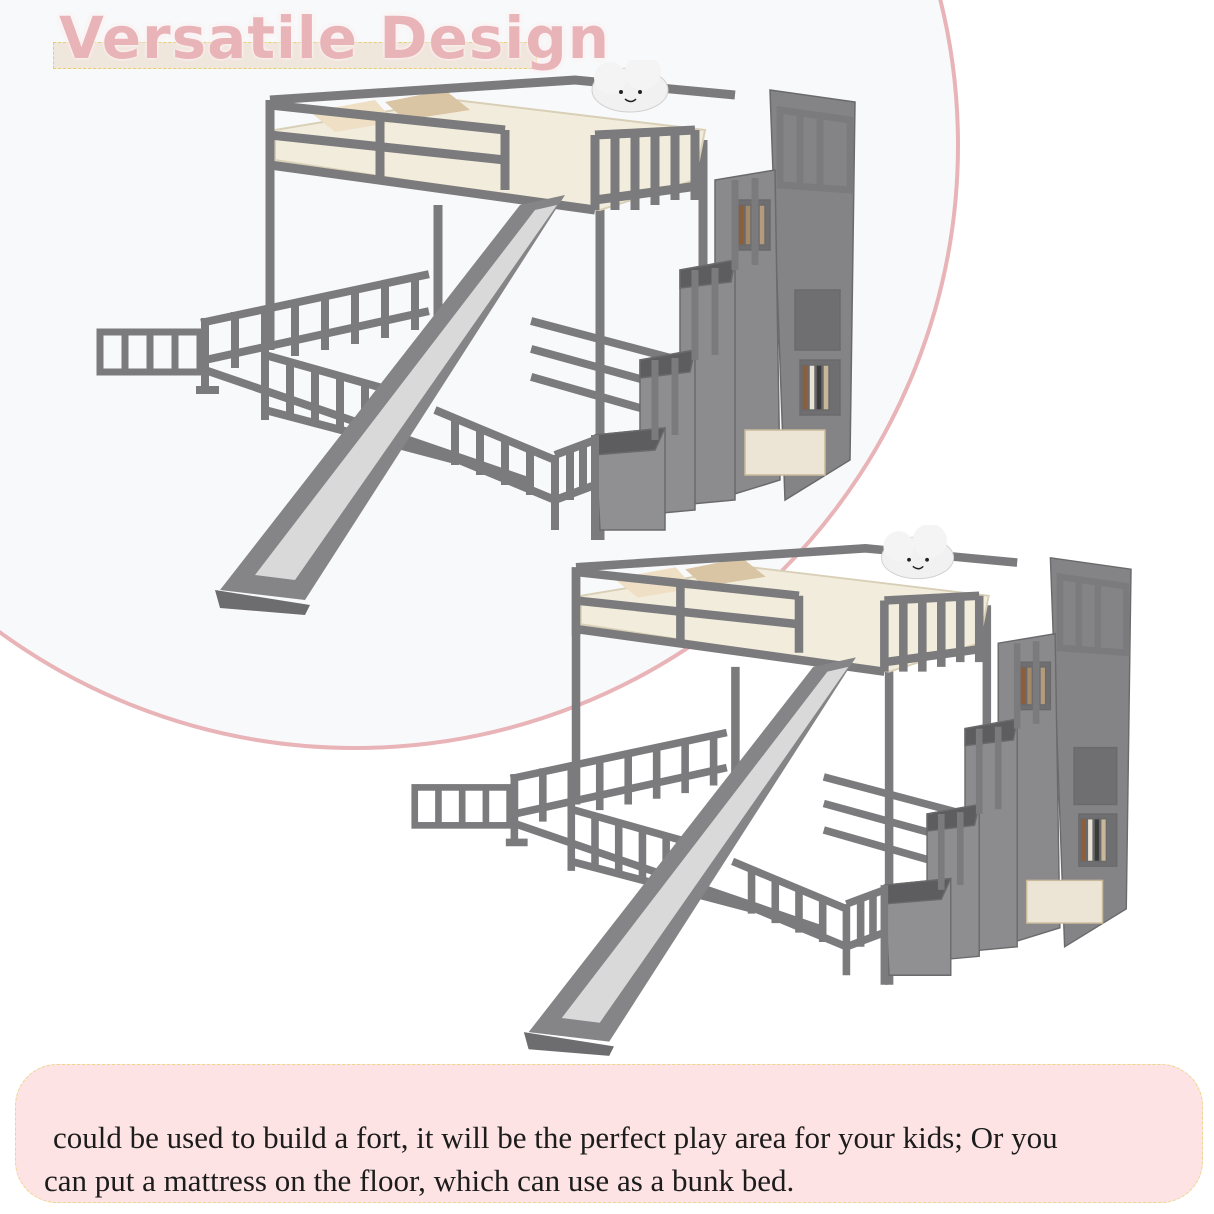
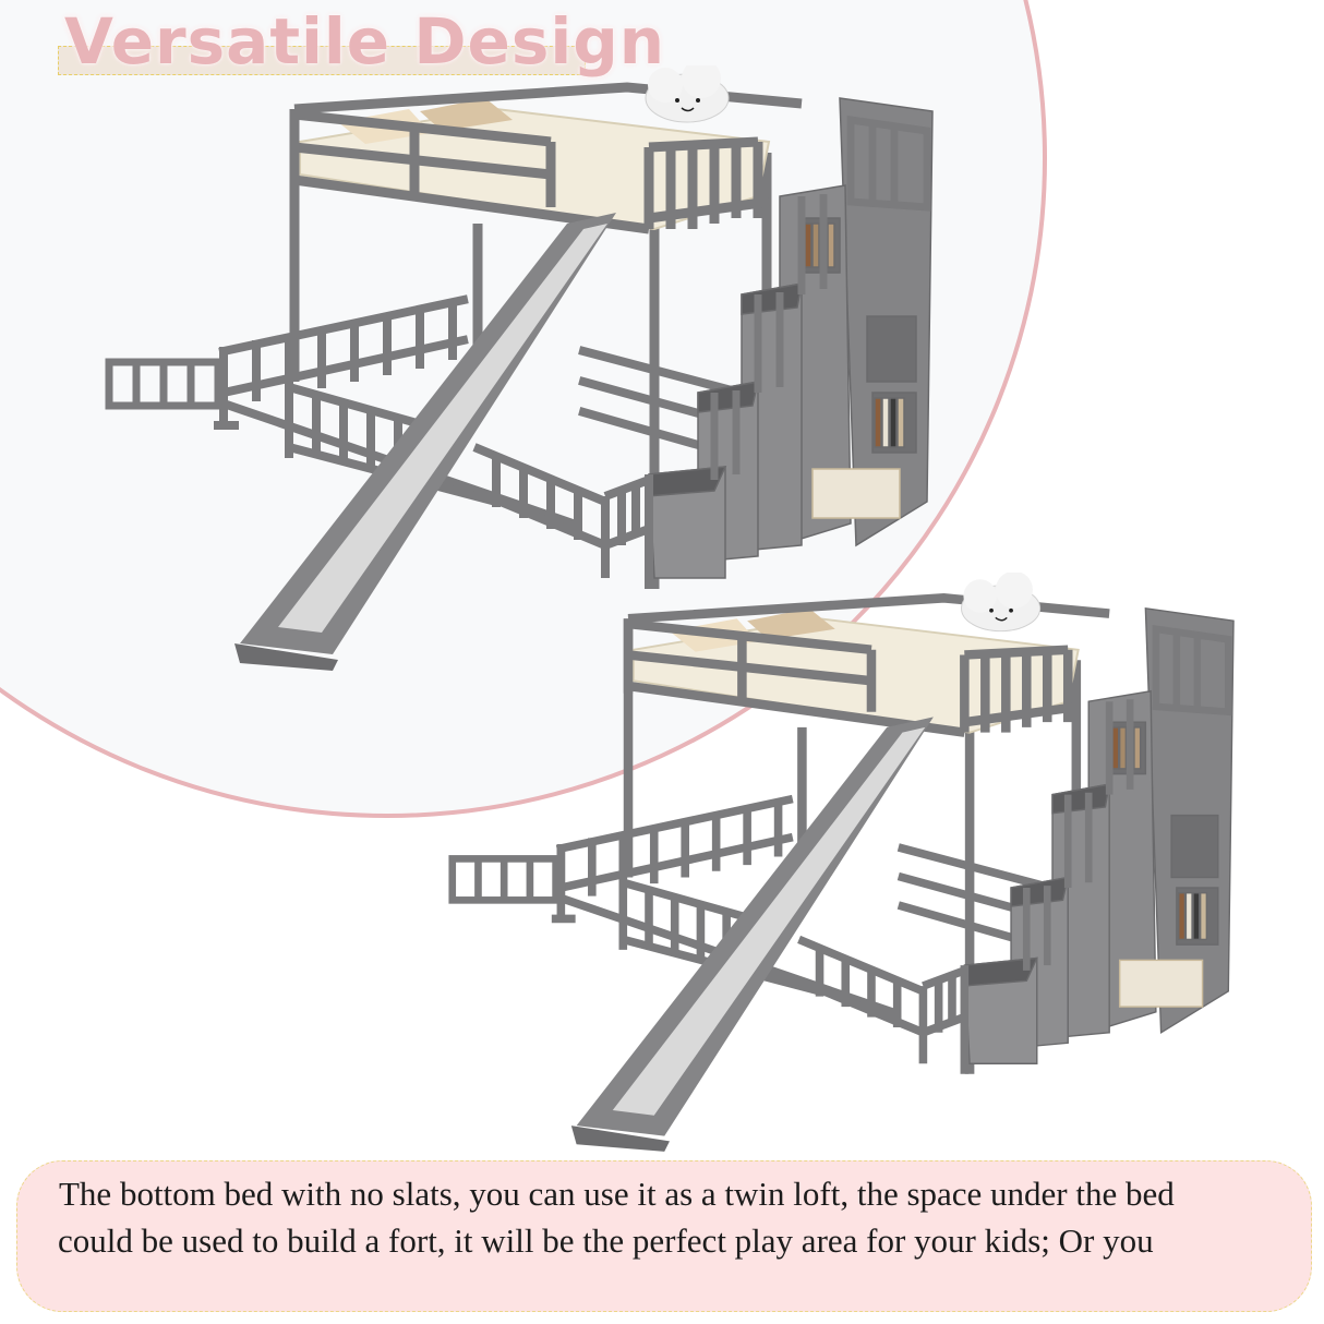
  Versatile Design
+ The bottom bed with no slats, you can use it as a twin loft, the space under the bed
  could be used to build a fort, it will be the perfect play area for your kids; Or you
- can put a mattress on the floor, which can use as a bunk bed.
